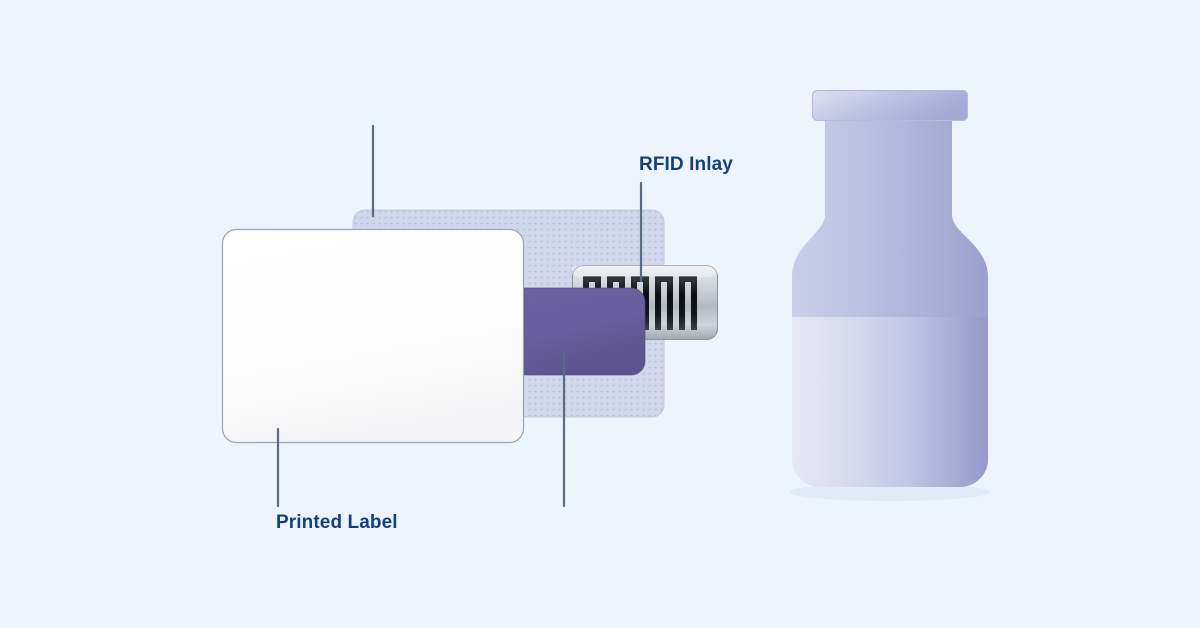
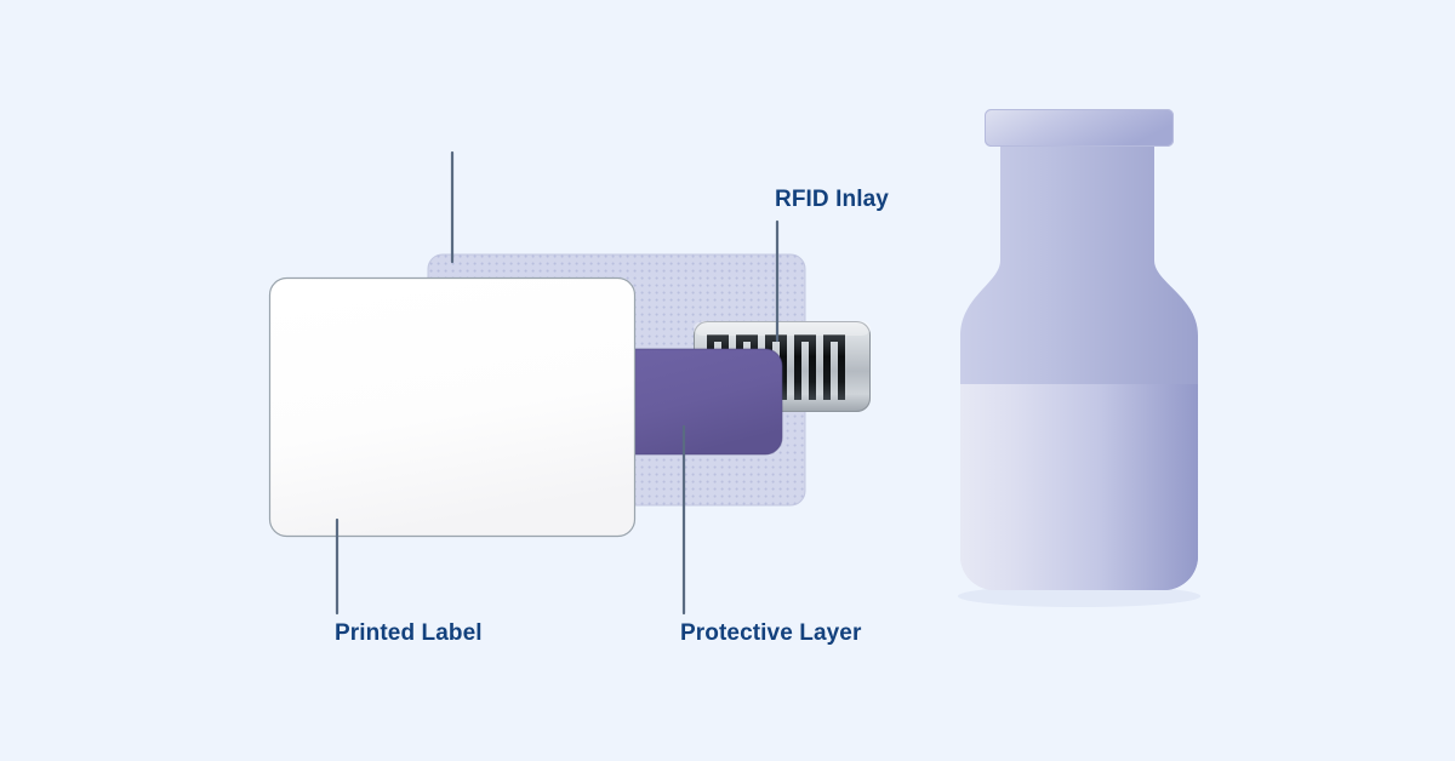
  RFID Inlay
  Printed Label
+ Protective Layer
